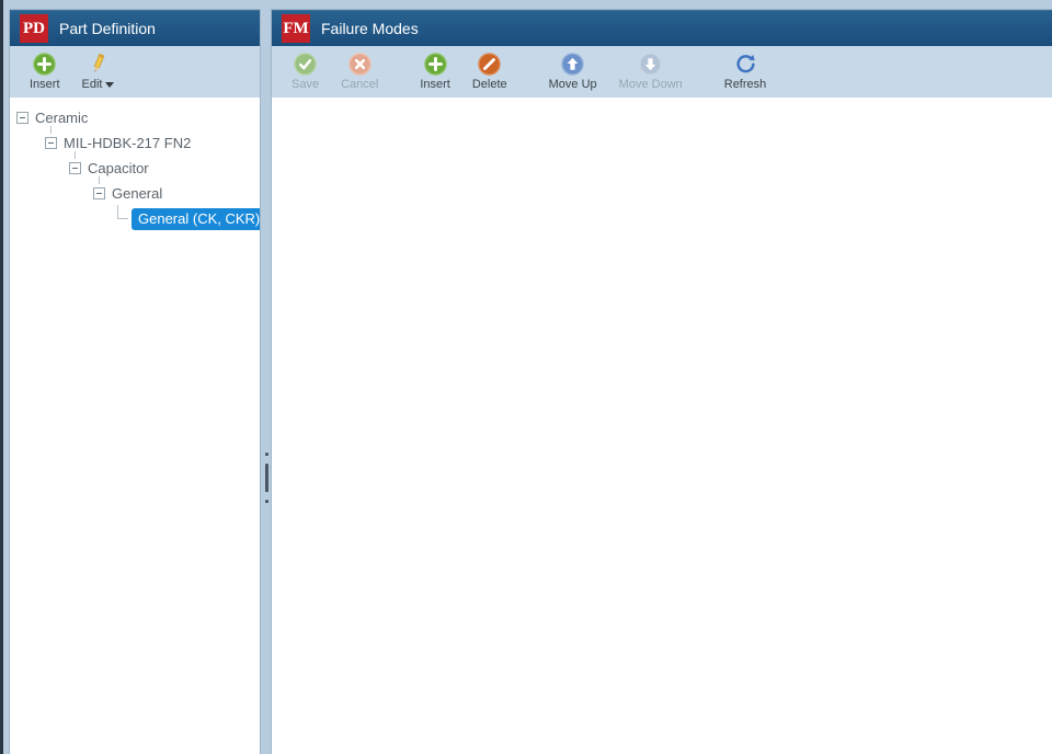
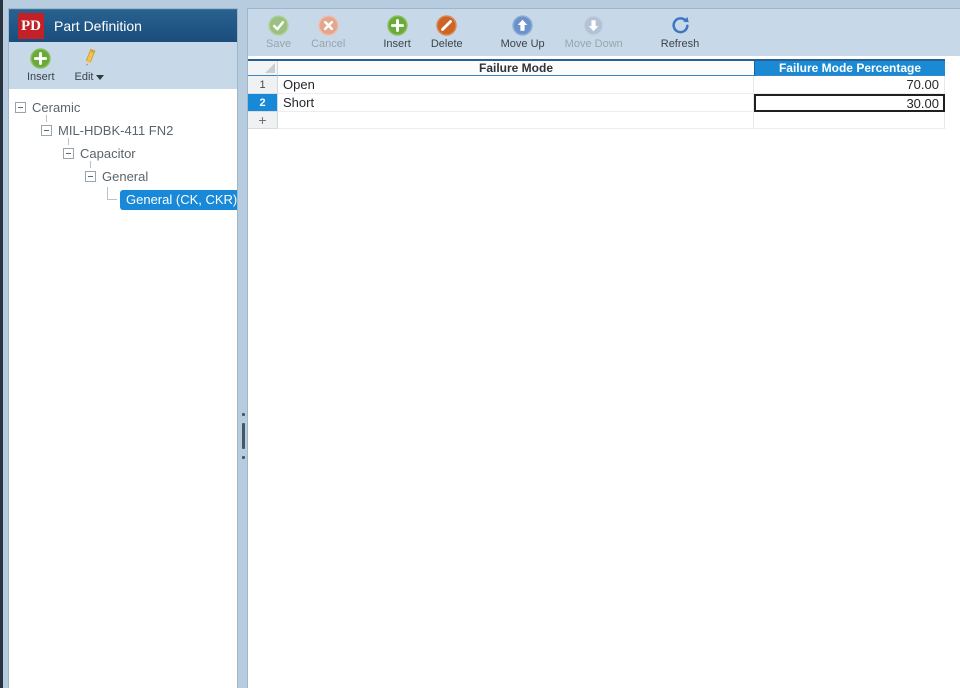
  PD
  Part Definition
  Insert
  Edit
  Ceramic
- MIL-HDBK-217 FN2
+ MIL-HDBK-411 FN2
  Capacitor
  General
  General (CK, CKR)
- FM
- Failure Modes
  Save
  Cancel
  Insert
  Delete
  Move Up
  Move Down
  Refresh
+ Failure Mode
+ Failure Mode Percentage
+ 1
+ Open
+ 70.00
+ 2
+ Short
+ 30.00
+ +
